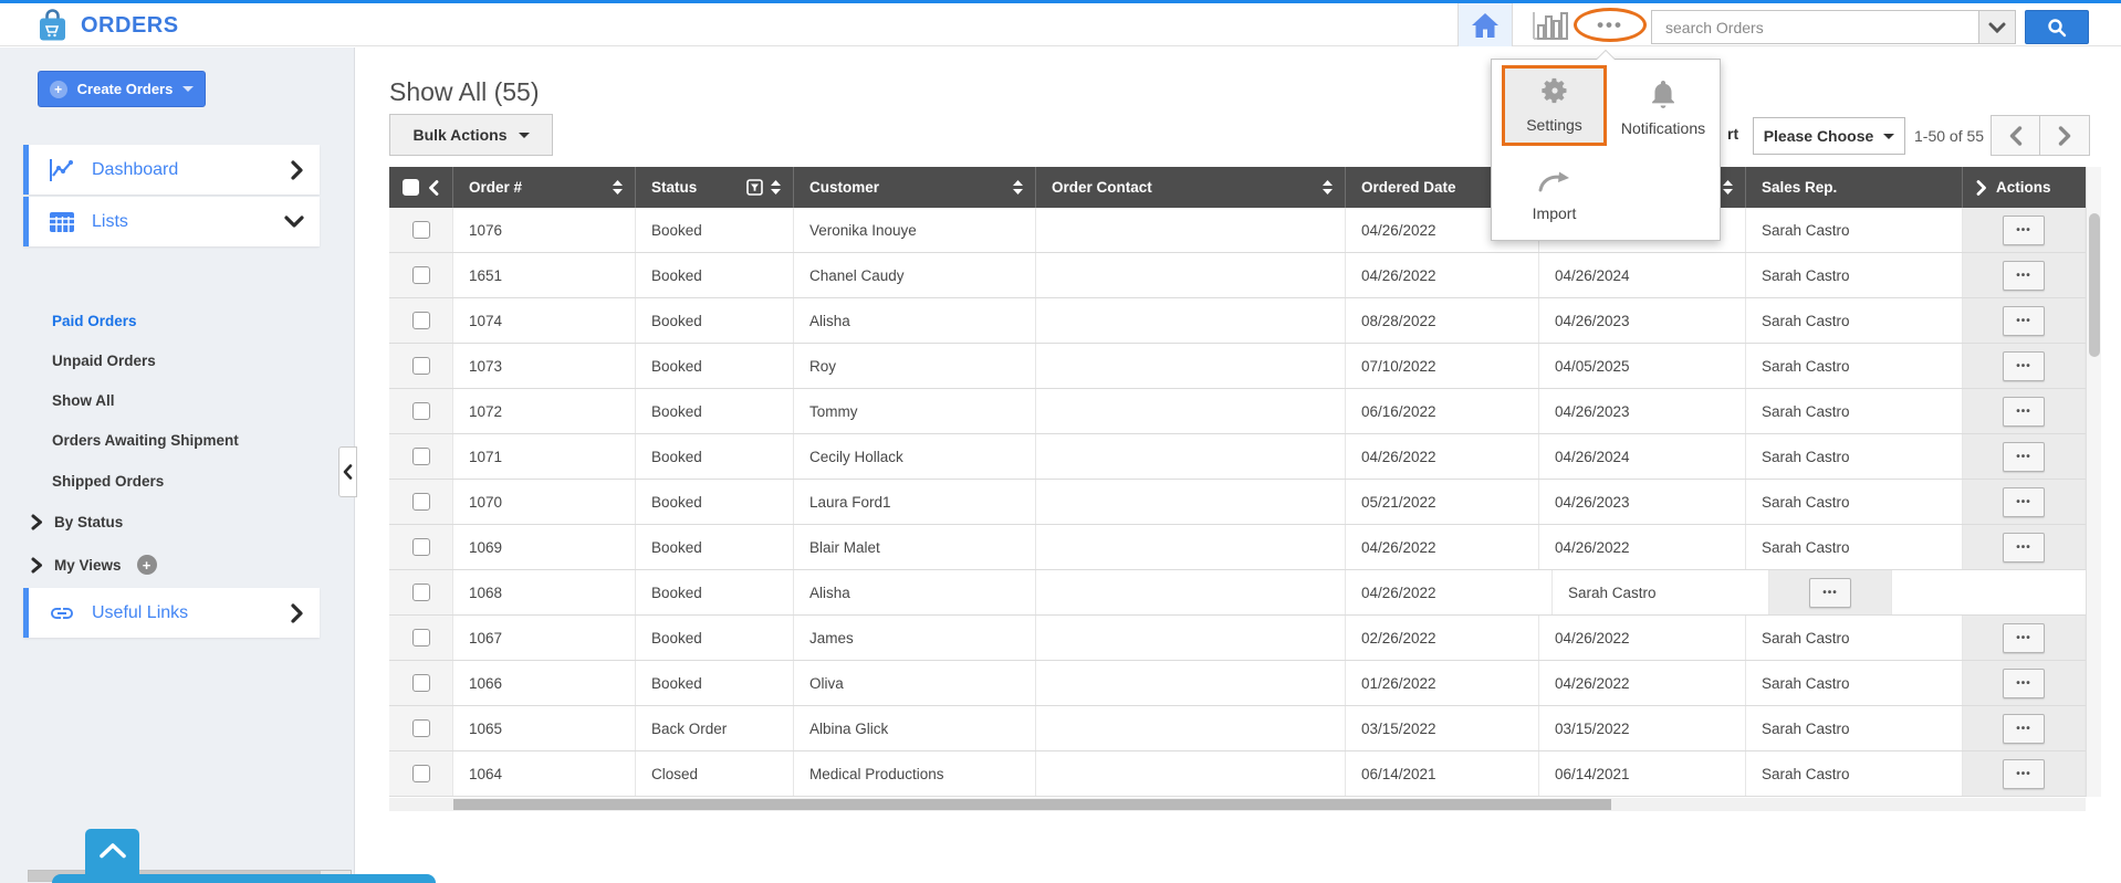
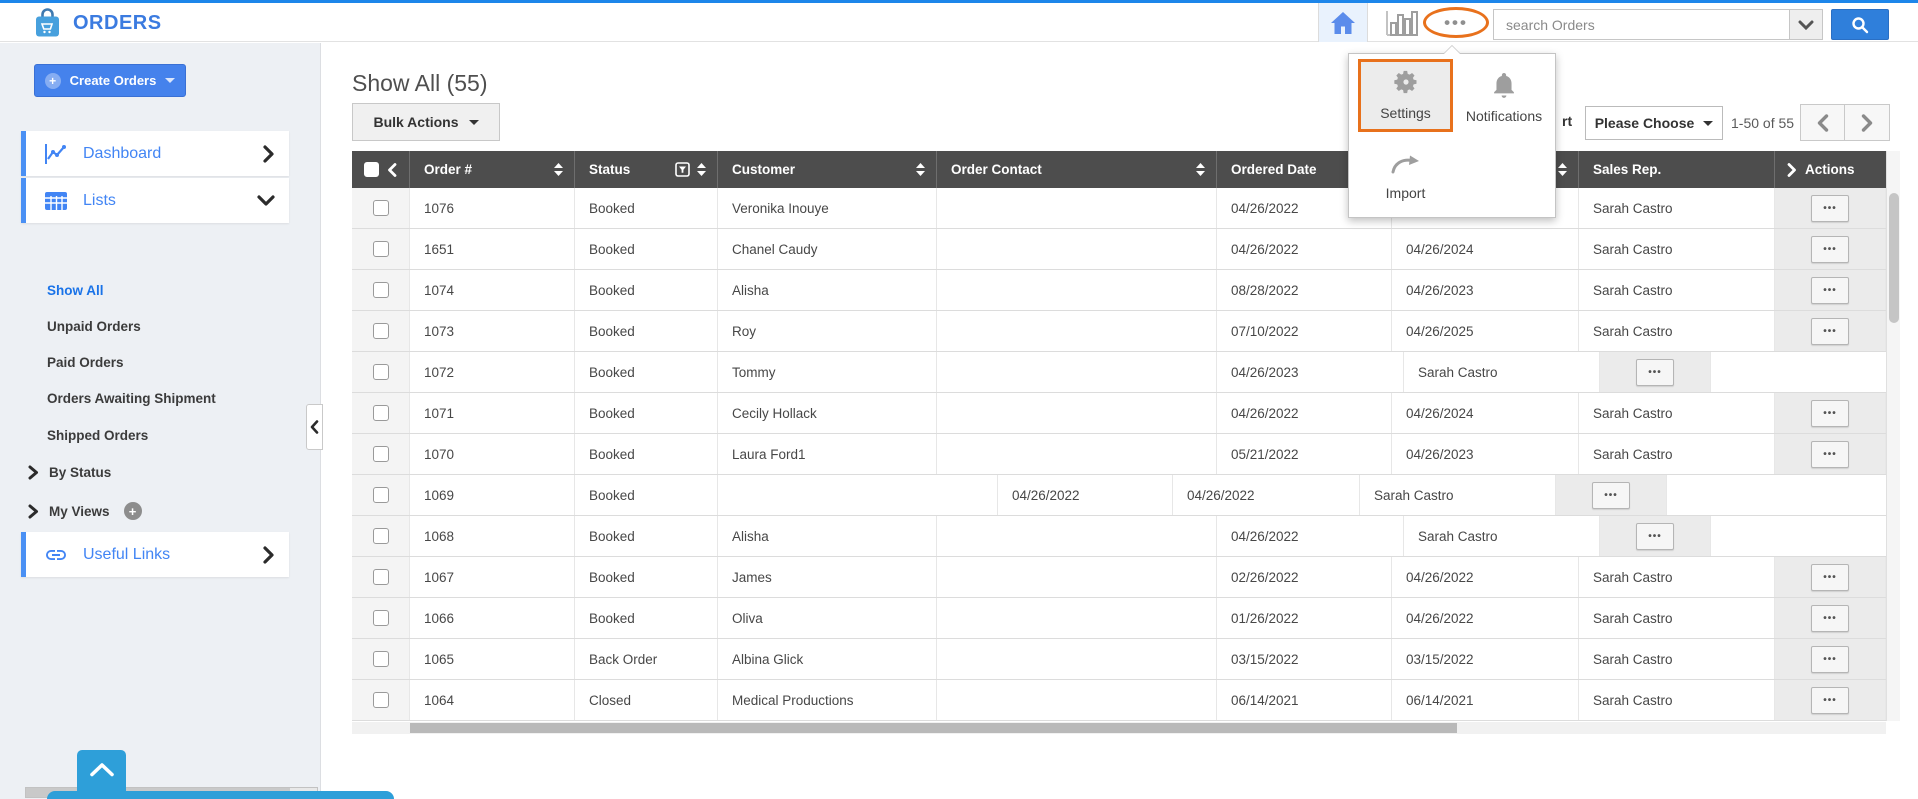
  ORDERS
  •••
  search Orders
  +
  Create Orders
  Dashboard
  Lists
- Paid Orders
+ Show All
  Unpaid Orders
- Show All
+ Paid Orders
  Orders Awaiting Shipment
  Shipped Orders
  By Status
  My Views
  +
  Useful Links
  Show All (55)
  Bulk Actions
  rt
  Please Choose
  1-50 of 55
  Order #
  Status
  Customer
  Order Contact
  Ordered Date
  Sales Rep.
  Actions
  1076
  Booked
  Veronika Inouye
  04/26/2022
  Sarah Castro
  •••
  1651
  Booked
  Chanel Caudy
  04/26/2022
  04/26/2024
  Sarah Castro
  •••
  1074
  Booked
  Alisha
  08/28/2022
  04/26/2023
  Sarah Castro
  •••
  1073
  Booked
  Roy
  07/10/2022
- 04/05/2025
+ 04/26/2025
  Sarah Castro
  •••
  1072
  Booked
  Tommy
- 06/16/2022
  04/26/2023
  Sarah Castro
  •••
  1071
  Booked
  Cecily Hollack
  04/26/2022
  04/26/2024
  Sarah Castro
  •••
  1070
  Booked
  Laura Ford1
  05/21/2022
  04/26/2023
  Sarah Castro
  •••
  1069
  Booked
- Blair Malet
  04/26/2022
  04/26/2022
  Sarah Castro
  •••
  1068
  Booked
  Alisha
  04/26/2022
  Sarah Castro
  •••
  1067
  Booked
  James
  02/26/2022
  04/26/2022
  Sarah Castro
  •••
  1066
  Booked
  Oliva
  01/26/2022
  04/26/2022
  Sarah Castro
  •••
  1065
  Back Order
  Albina Glick
  03/15/2022
  03/15/2022
  Sarah Castro
  •••
  1064
  Closed
  Medical Productions
  06/14/2021
  06/14/2021
  Sarah Castro
  •••
  Settings
  Notifications
  Import
